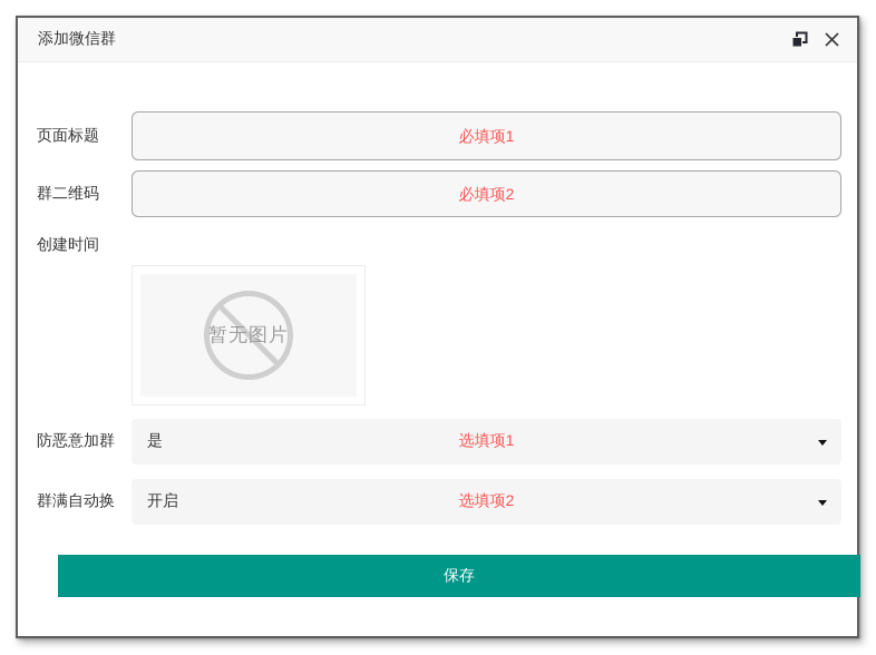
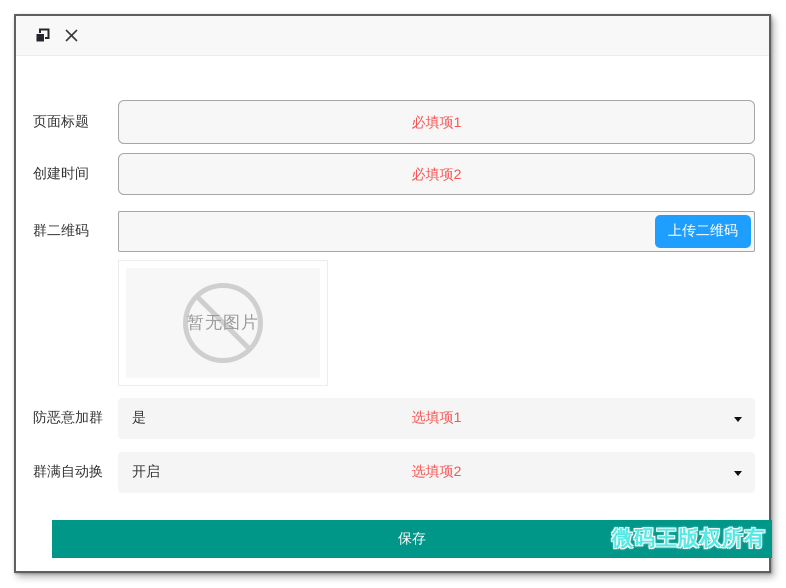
- 添加微信群
  页面标题
  必填项1
- 群二维码
+ 创建时间
  必填项2
- 创建时间
+ 群二维码
+ 上传二维码
  暂无图片
  防恶意加群
  是
  选填项1
  群满自动换
  开启
  选填项2
  保存
+ 微码王版权所有
